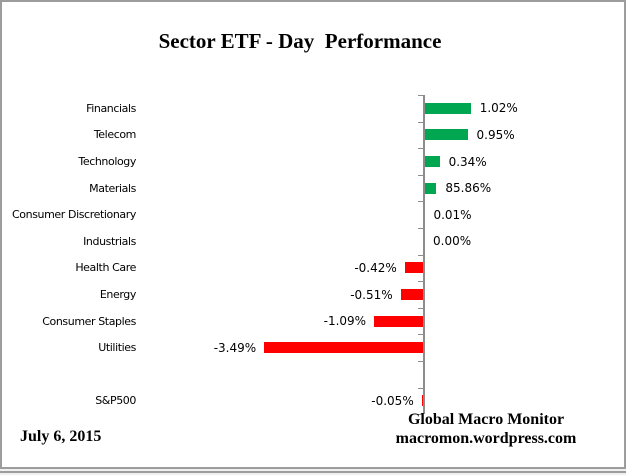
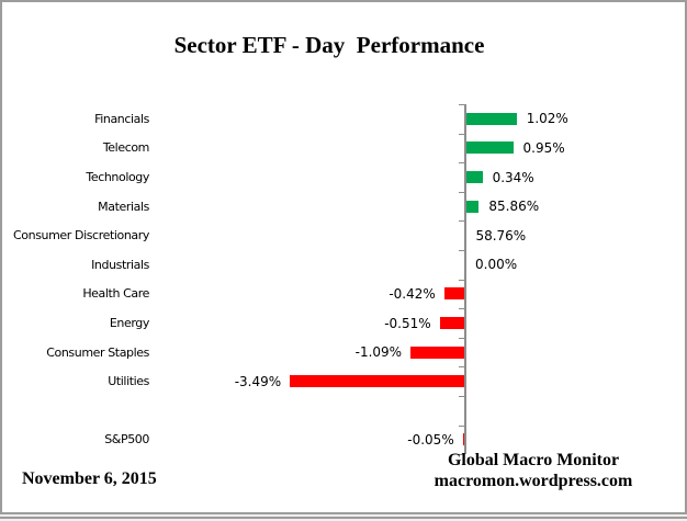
  Sector ETF - Day Performance
  Financials
  1.02%
  Telecom
  0.95%
  Technology
  0.34%
  Materials
  85.86%
  Consumer Discretionary
- 0.01%
+ 58.76%
  Industrials
  0.00%
  Health Care
  -0.42%
  Energy
  -0.51%
  Consumer Staples
  -1.09%
  Utilities
  -3.49%
  S&P500
  -0.05%
- July 6, 2015
+ November 6, 2015
  Global Macro Monitor
  macromon.wordpress.com
